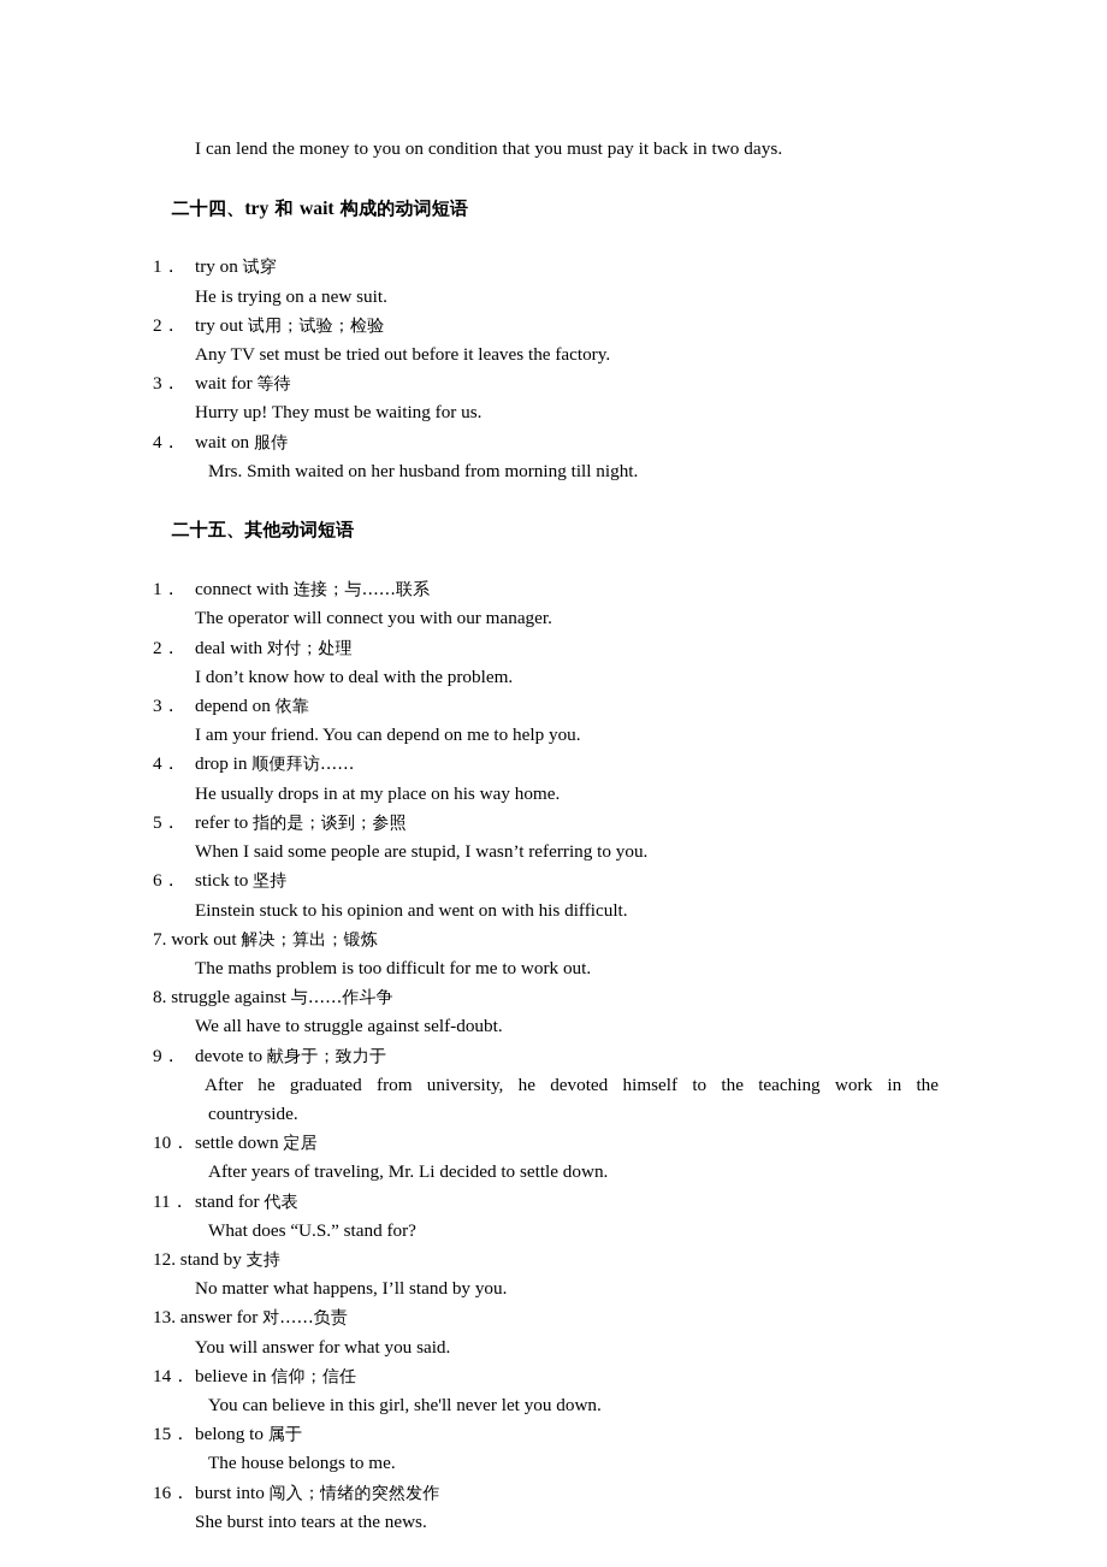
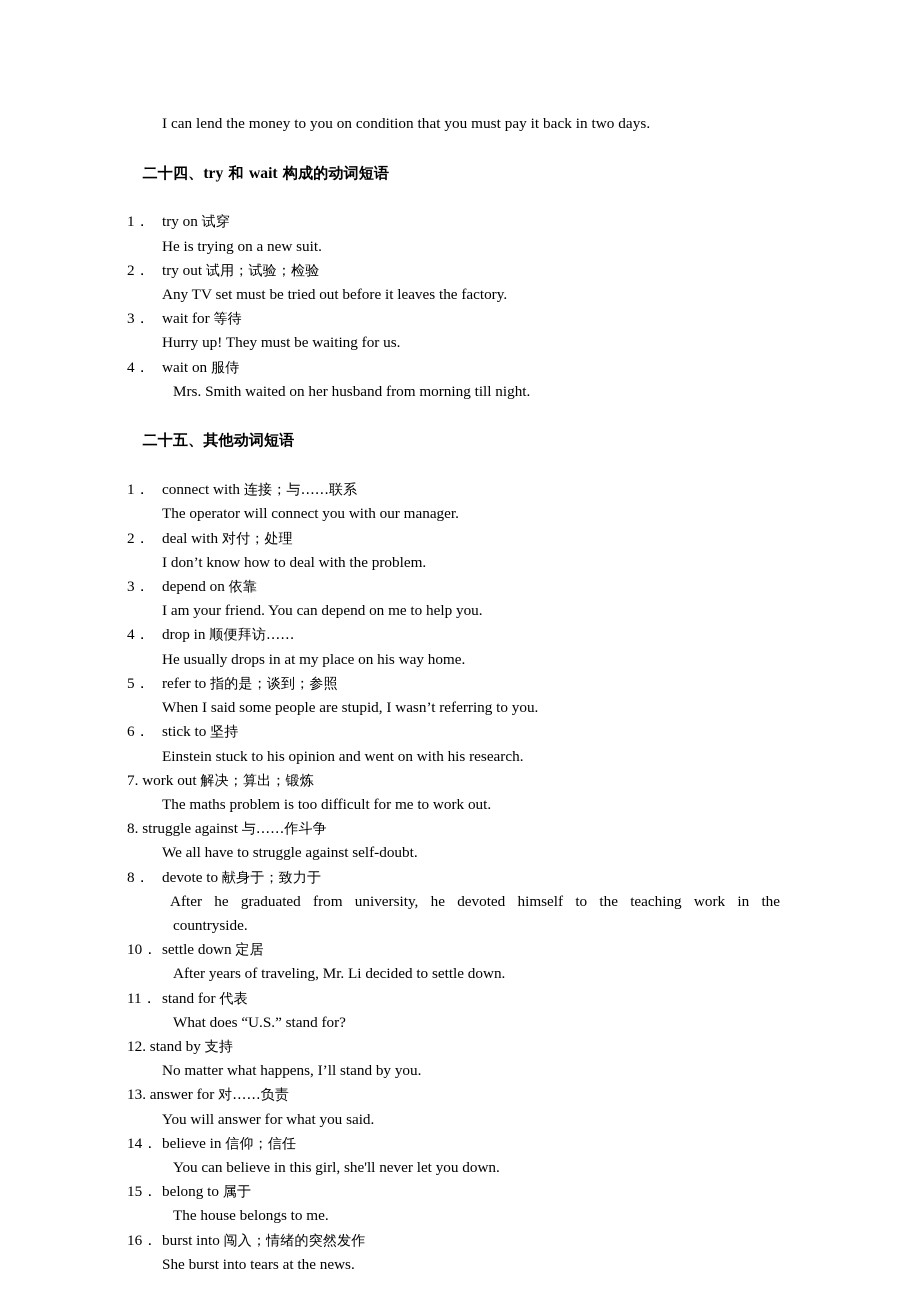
  I can lend the money to you on condition that you must pay it back in two days.
  二十四、try 和 wait 构成的动词短语
  1． try on 试穿
  He is trying on a new suit.
  2． try out 试用；试验；检验
  Any TV set must be tried out before it leaves the factory.
  3． wait for 等待
  Hurry up! They must be waiting for us.
  4． wait on 服侍
  Mrs. Smith waited on her husband from morning till night.
  二十五、其他动词短语
  1． connect with 连接；与……联系
  The operator will connect you with our manager.
  2． deal with 对付；处理
  I don’t know how to deal with the problem.
  3． depend on 依靠
  I am your friend. You can depend on me to help you.
  4． drop in 顺便拜访……
  He usually drops in at my place on his way home.
  5． refer to 指的是；谈到；参照
  When I said some people are stupid, I wasn’t referring to you.
  6． stick to 坚持
- Einstein stuck to his opinion and went on with his difficult.
+ Einstein stuck to his opinion and went on with his research.
  7. work out 解决；算出；锻炼
  The maths problem is too difficult for me to work out.
  8. struggle against 与……作斗争
  We all have to struggle against self-doubt.
- 9． devote to 献身于；致力于
+ 8． devote to 献身于；致力于
  After he graduated from university, he devoted himself to the teaching work in the
  countryside.
  10． settle down 定居
  After years of traveling, Mr. Li decided to settle down.
  11． stand for 代表
  What does “U.S.” stand for?
  12. stand by 支持
  No matter what happens, I’ll stand by you.
  13. answer for 对……负责
  You will answer for what you said.
  14． believe in 信仰；信任
  You can believe in this girl, she'll never let you down.
  15． belong to 属于
  The house belongs to me.
  16． burst into 闯入；情绪的突然发作
  She burst into tears at the news.
